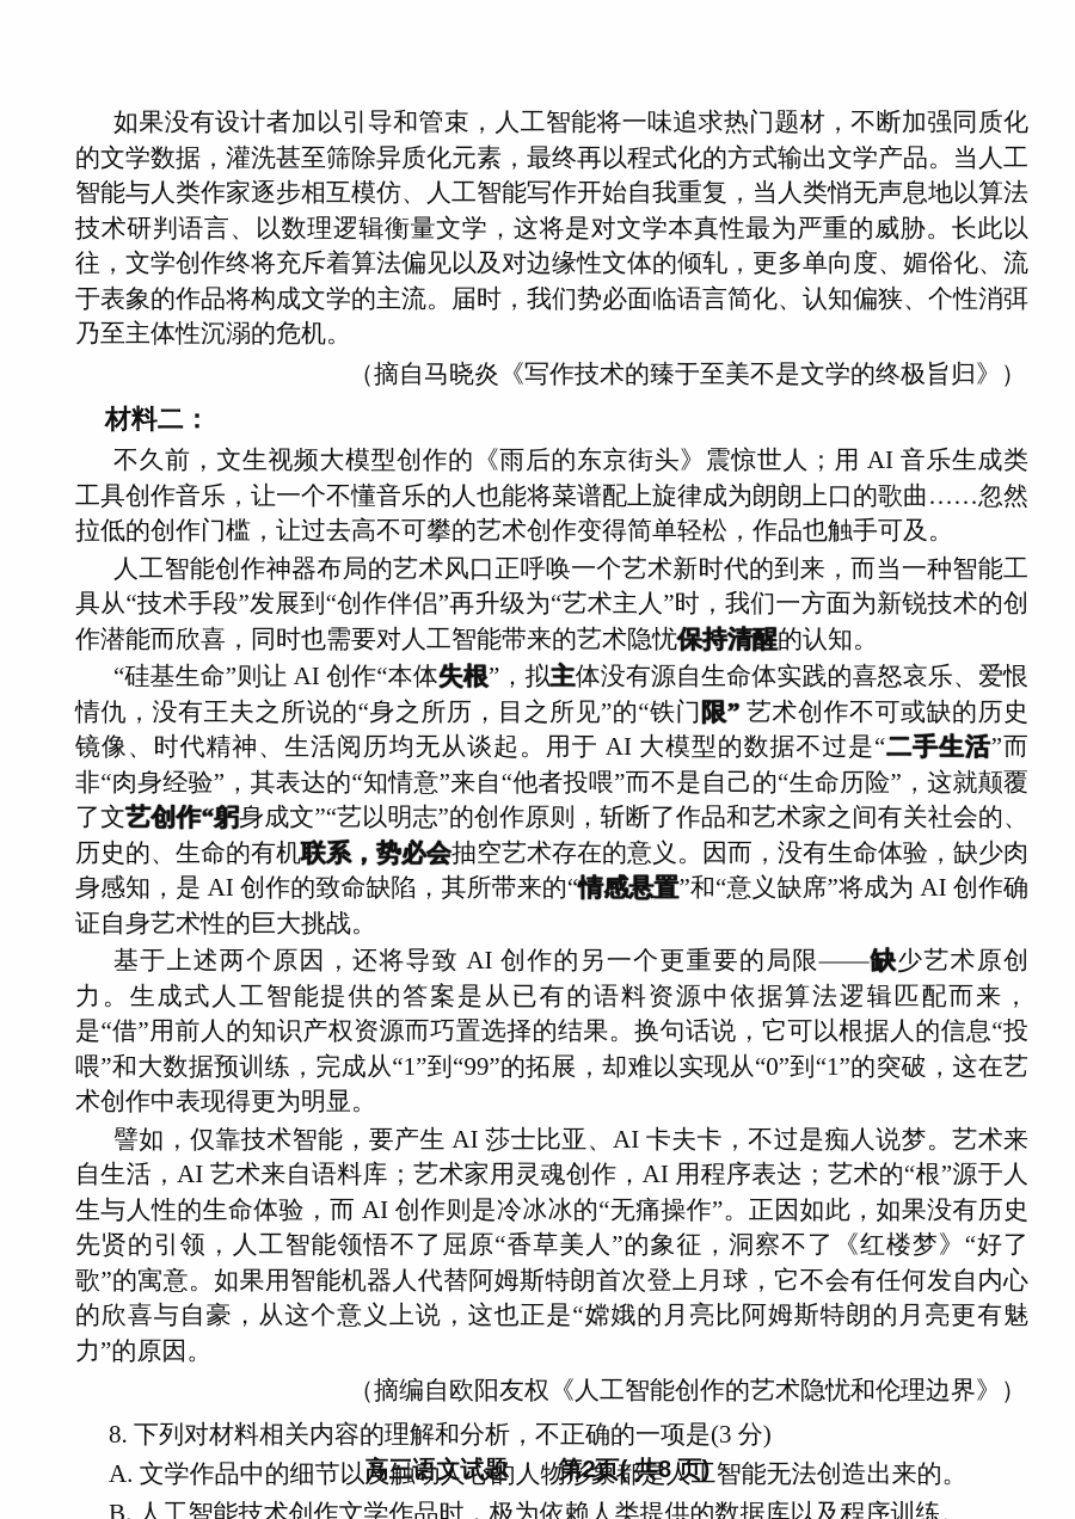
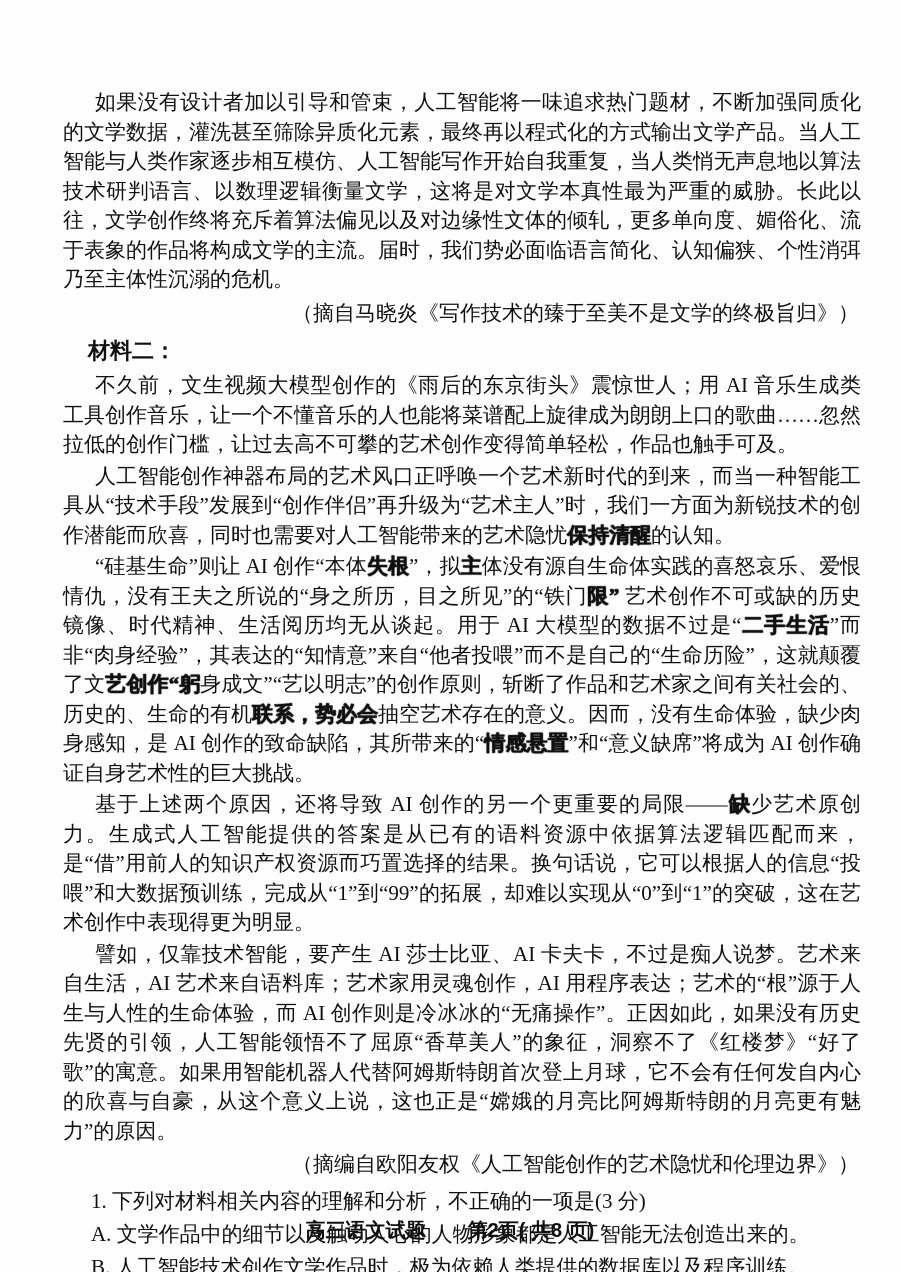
  如果没有设计者加以引导和管束，人工智能将一味追求热门题材，不断加强同质化的文学数据，灌洗甚至筛除异质化元素，最终再以程式化的方式输出文学产品。当人工智能与人类作家逐步相互模仿、人工智能写作开始自我重复，当人类悄无声息地以算法技术研判语言、以数理逻辑衡量文学，这将是对文学本真性最为严重的威胁。长此以往，文学创作终将充斥着算法偏见以及对边缘性文体的倾轧，更多单向度、媚俗化、流于表象的作品将构成文学的主流。届时，我们势必面临语言简化、认知偏狭、个性消弭乃至主体性沉溺的危机。
  （摘自马晓炎《写作技术的臻于至美不是文学的终极旨归》）
  材料二：
  不久前，文生视频大模型创作的《雨后的东京街头》震惊世人；用 AI 音乐生成类工具创作音乐，让一个不懂音乐的人也能将菜谱配上旋律成为朗朗上口的歌曲……忽然拉低的创作门槛，让过去高不可攀的艺术创作变得简单轻松，作品也触手可及。
  人工智能创作神器布局的艺术风口正呼唤一个艺术新时代的到来，而当一种智能工具从“技术手段”发展到“创作伴侣”再升级为“艺术主人”时，我们一方面为新锐技术的创作潜能而欣喜，同时也需要对人工智能带来的艺术隐忧保持清醒的认知。
  “硅基生命”则让 AI 创作“本体失根”，拟主体没有源自生命体实践的喜怒哀乐、爱恨情仇，没有王夫之所说的“身之所历，目之所见”的“铁门限” 艺术创作不可或缺的历史镜像、时代精神、生活阅历均无从谈起。用于 AI 大模型的数据不过是“二手生活”而非“肉身经验”，其表达的“知情意”来自“他者投喂”而不是自己的“生命历险”，这就颠覆了文艺创作“躬身成文”“艺以明志”的创作原则，斩断了作品和艺术家之间有关社会的、历史的、生命的有机联系，势必会抽空艺术存在的意义。因而，没有生命体验，缺少肉身感知，是 AI 创作的致命缺陷，其所带来的“情感悬置”和“意义缺席”将成为 AI 创作确证自身艺术性的巨大挑战。
  基于上述两个原因，还将导致 AI 创作的另一个更重要的局限——缺少艺术原创力。生成式人工智能提供的答案是从已有的语料资源中依据算法逻辑匹配而来，是“借”用前人的知识产权资源而巧置选择的结果。换句话说，它可以根据人的信息“投喂”和大数据预训练，完成从“1”到“99”的拓展，却难以实现从“0”到“1”的突破，这在艺术创作中表现得更为明显。
  譬如，仅靠技术智能，要产生 AI 莎士比亚、AI 卡夫卡，不过是痴人说梦。艺术来自生活，AI 艺术来自语料库；艺术家用灵魂创作，AI 用程序表达；艺术的“根”源于人生与人性的生命体验，而 AI 创作则是冷冰冰的“无痛操作”。正因如此，如果没有历史先贤的引领，人工智能领悟不了屈原“香草美人”的象征，洞察不了《红楼梦》“好了歌”的寓意。如果用智能机器人代替阿姆斯特朗首次登上月球，它不会有任何发自内心的欣喜与自豪，从这个意义上说，这也正是“嫦娥的月亮比阿姆斯特朗的月亮更有魅力”的原因。
  （摘编自欧阳友权《人工智能创作的艺术隐忧和伦理边界》）
- 8. 下列对材料相关内容的理解和分析，不正确的一项是(3 分)
+ 1. 下列对材料相关内容的理解和分析，不正确的一项是(3 分)
  A. 文学作品中的细节以及触动人心的人物形象都是人工智能无法创造出来的。
  B. 人工智能技术创作文学作品时，极为依赖人类提供的数据库以及程序训练。
  高三语文试题 第2页( 共8 页)
